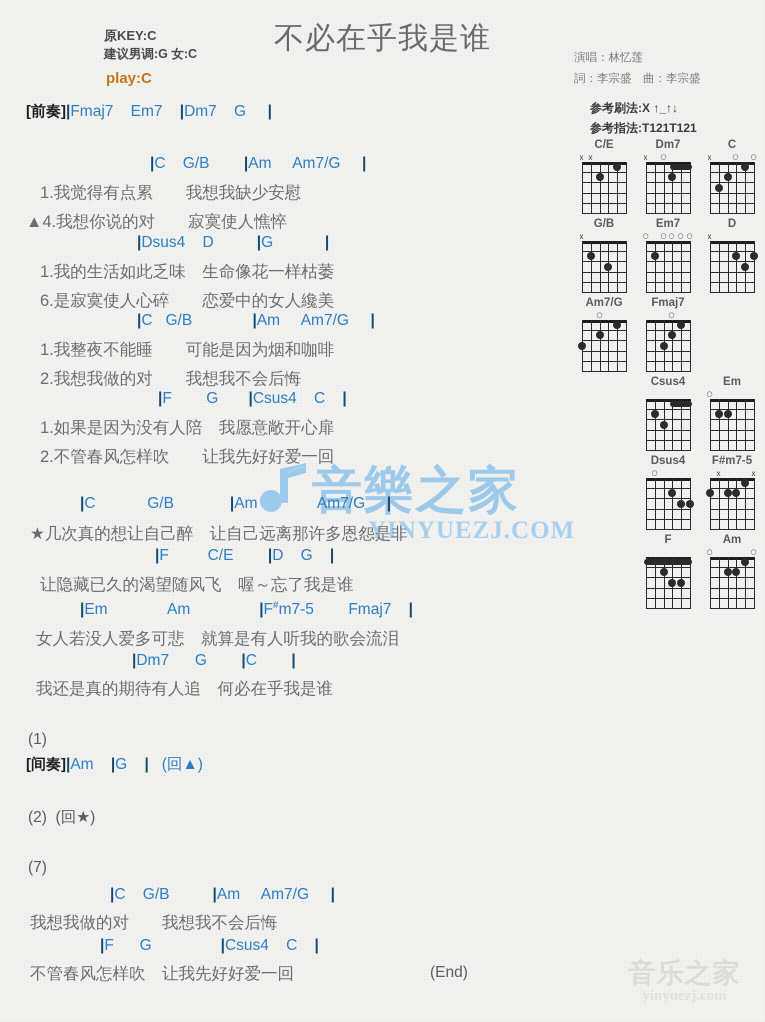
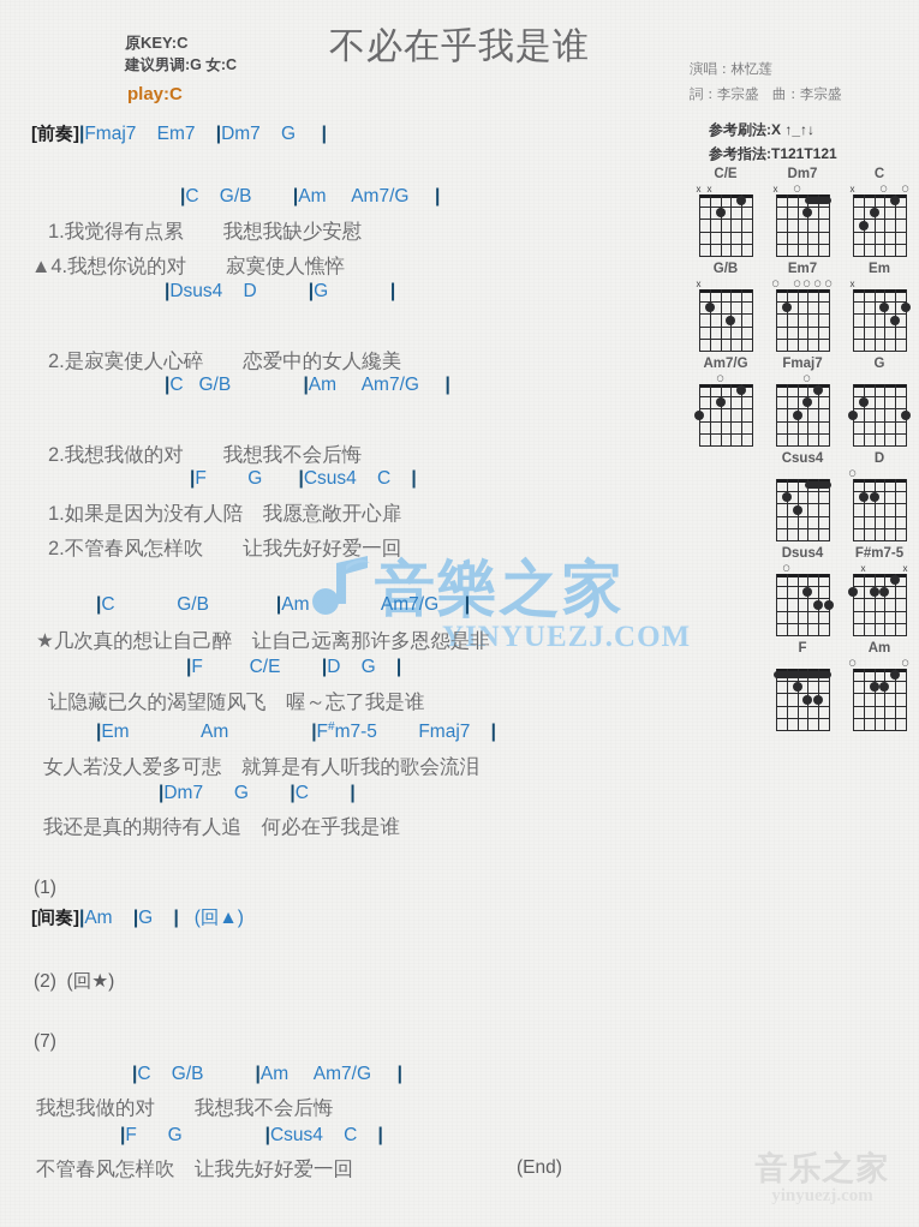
  音樂之家
  YINYUEZJ.COM
  音乐之家
  原KEY:C
  建议男调:G 女:C
  play:C
  不必在乎我是谁
  演唱：林忆莲
  詞：李宗盛 曲：李宗盛
  参考刷法:X ↑_↑↓
  参考指法:T121T121
  [前奏]|Fmaj7 Em7 |Dm7 G |
  |C G/B |Am Am7/G |
  1.我觉得有点累 我想我缺少安慰
  ▲4.我想你说的对 寂寞使人憔悴
  |Dsus4 D |G |
- 1.我的生活如此乏味 生命像花一样枯萎
- 6.是寂寞使人心碎 恋爱中的女人纔美
+ 2.是寂寞使人心碎 恋爱中的女人纔美
  |C G/B |Am Am7/G |
- 1.我整夜不能睡 可能是因为烟和咖啡
  2.我想我做的对 我想我不会后悔
  |F G |Csus4 C |
  1.如果是因为没有人陪 我愿意敞开心扉
  2.不管春风怎样吹 让我先好好爱一回
  |C G/B |Am Am7/G |
  ★几次真的想让自己醉 让自己远离那许多恩怨是非
  |F C/E |D G |
  让隐藏已久的渴望随风飞 喔～忘了我是谁
  |Em Am |F#m7-5 Fmaj7 |
  女人若没人爱多可悲 就算是有人听我的歌会流泪
  |Dm7 G |C |
  我还是真的期待有人追 何必在乎我是谁
  (1)
  [间奏]|Am |G | (回▲)
  (2) (回★)
  (7)
  |C G/B |Am Am7/G |
  我想我做的对 我想我不会后悔
  |F G |Csus4 C |
  不管春风怎样吹 让我先好好爱一回
  (End)
  C/E
  x
  x
  Dm7
  x
  ○
  C
  x
  ○
  ○
  G/B
  x
  Em7
  ○
  ○
  ○
  ○
  ○
- D
+ Em
  x
  Am7/G
  ○
  Fmaj7
  ○
+ G
  Csus4
- Em
+ D
  ○
  Dsus4
  ○
  F#m7-5
  x
  x
  F
  Am
  ○
  ○
